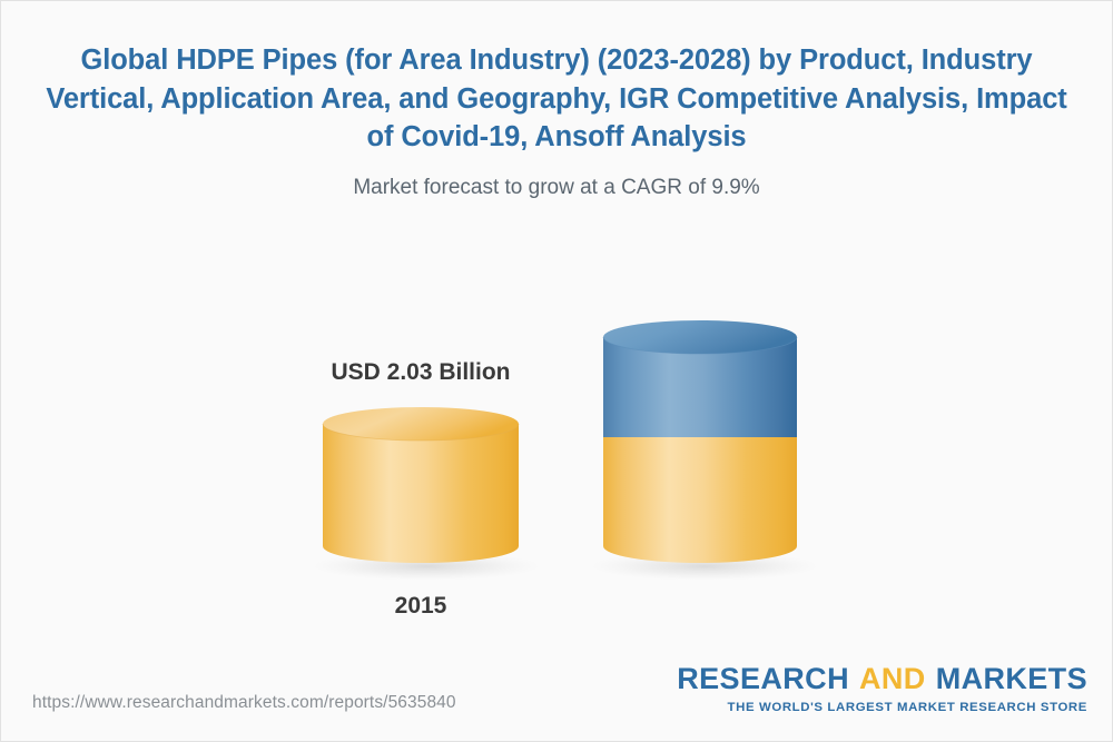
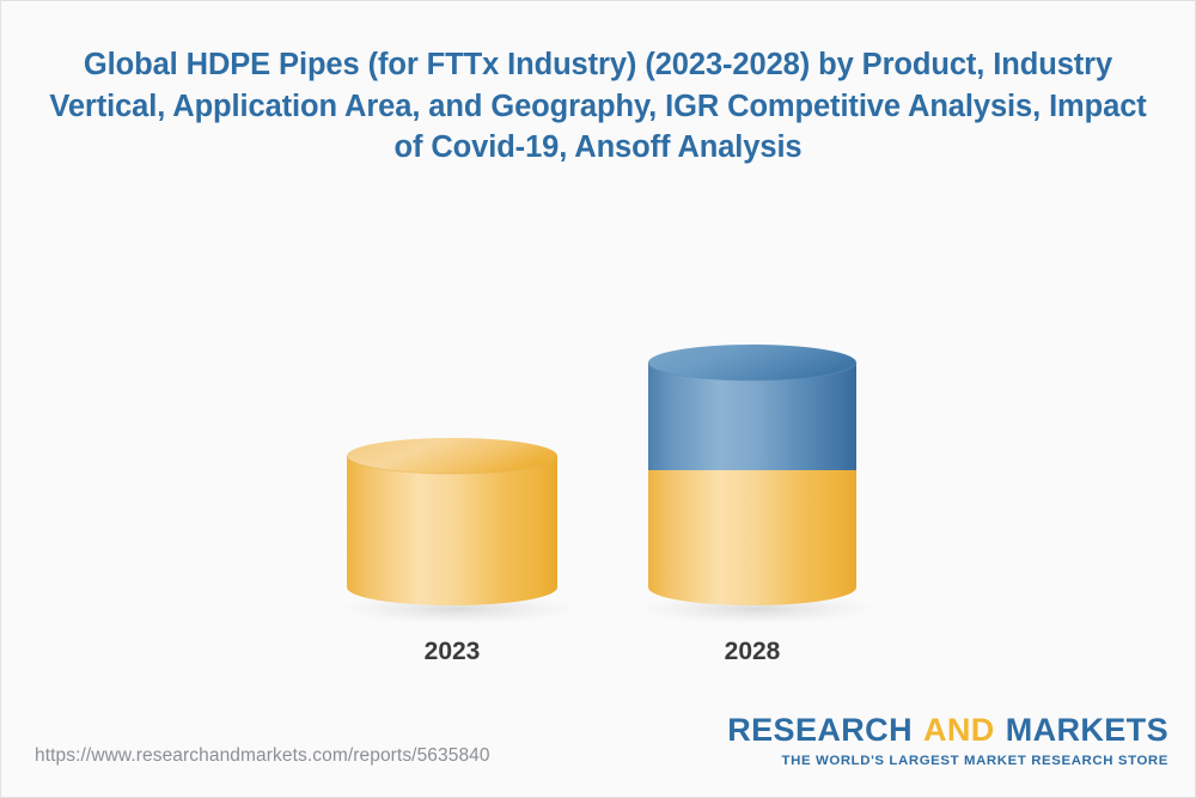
- Global HDPE Pipes (for Area Industry) (2023-2028) by Product, Industry Vertical, Application Area, and Geography, IGR Competitive Analysis, Impact of Covid-19, Ansoff Analysis
+ Global HDPE Pipes (for FTTx Industry) (2023-2028) by Product, Industry Vertical, Application Area, and Geography, IGR Competitive Analysis, Impact of Covid-19, Ansoff Analysis
- Market forecast to grow at a CAGR of 9.9%
- USD 2.03 Billion
- 2015
+ 2023
+ 2028
  https://www.researchandmarkets.com/reports/5635840
  RESEARCH AND MARKETS
  THE WORLD'S LARGEST MARKET RESEARCH STORE
